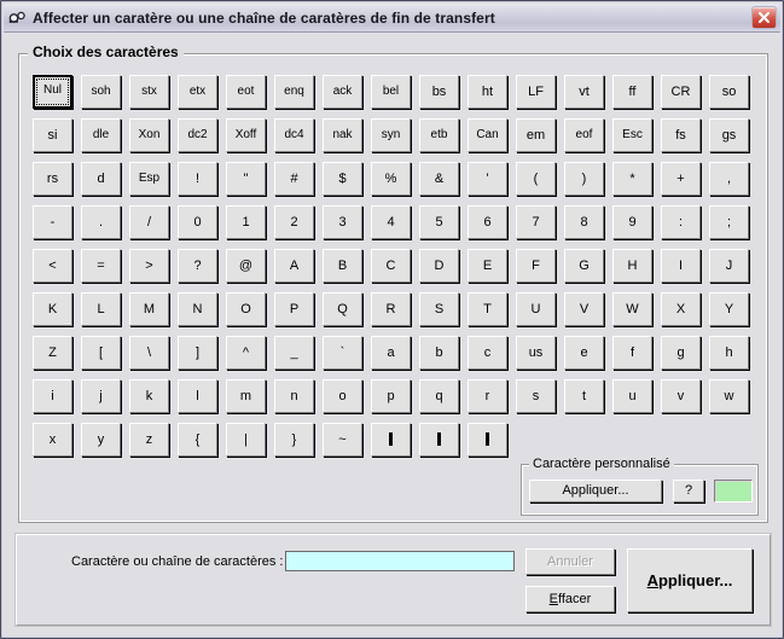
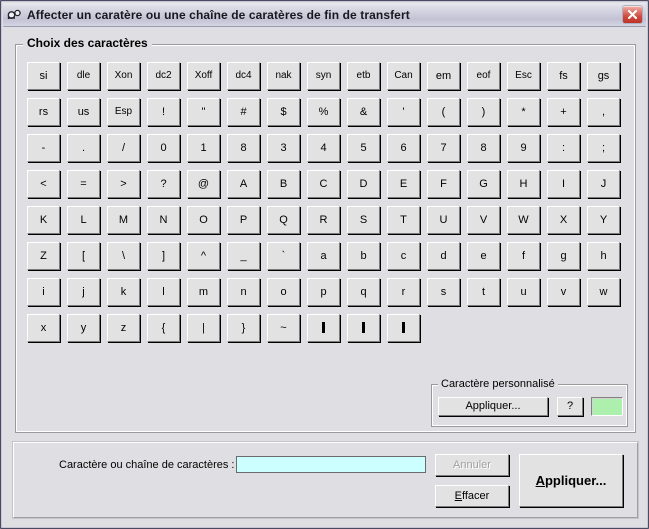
  Affecter un caratère ou une chaîne de caratères de fin de transfert
  Choix des caractères
- Nul soh stx etx eot enq ack bel bs ht LF vt ff CR so
  si dle Xon dc2 Xoff dc4 nak syn etb Can em eof Esc fs gs
- rs d Esp ! " # $ % & ' ( ) * + ,
+ rs us Esp ! " # $ % & ' ( ) * + ,
- - . / 0 1 2 3 4 5 6 7 8 9 : ;
+ - . / 0 1 8 3 4 5 6 7 8 9 : ;
  < = > ? @ A B C D E F G H I J
  K L M N O P Q R S T U V W X Y
- Z [ \ ] ^ _ ` a b c us e f g h
+ Z [ \ ] ^ _ ` a b c d e f g h
  i j k l m n o p q r s t u v w
  x y z { | } ~
  Caractère personnalisé
  Appliquer...
  ?
  Caractère ou chaîne de caractères :
  Annuler
  Effacer
  Appliquer...
